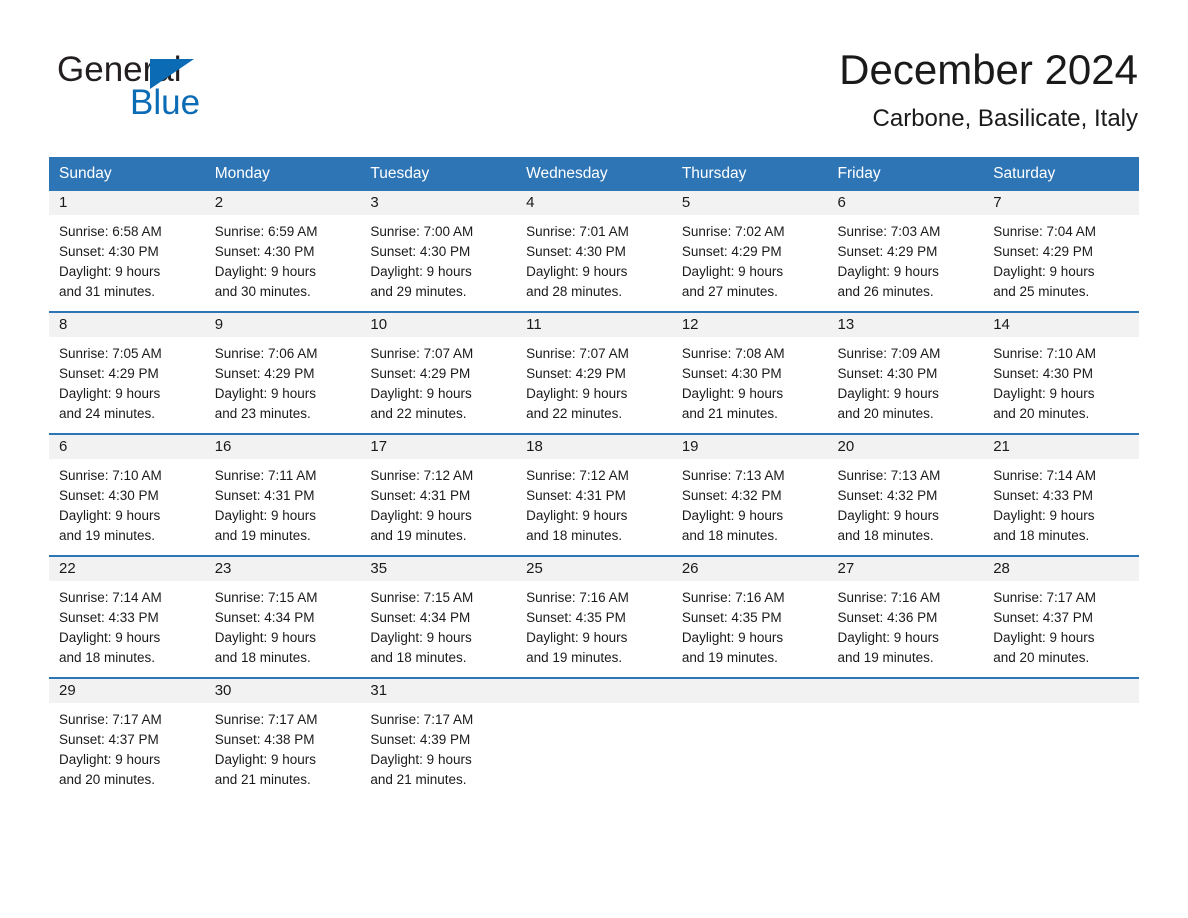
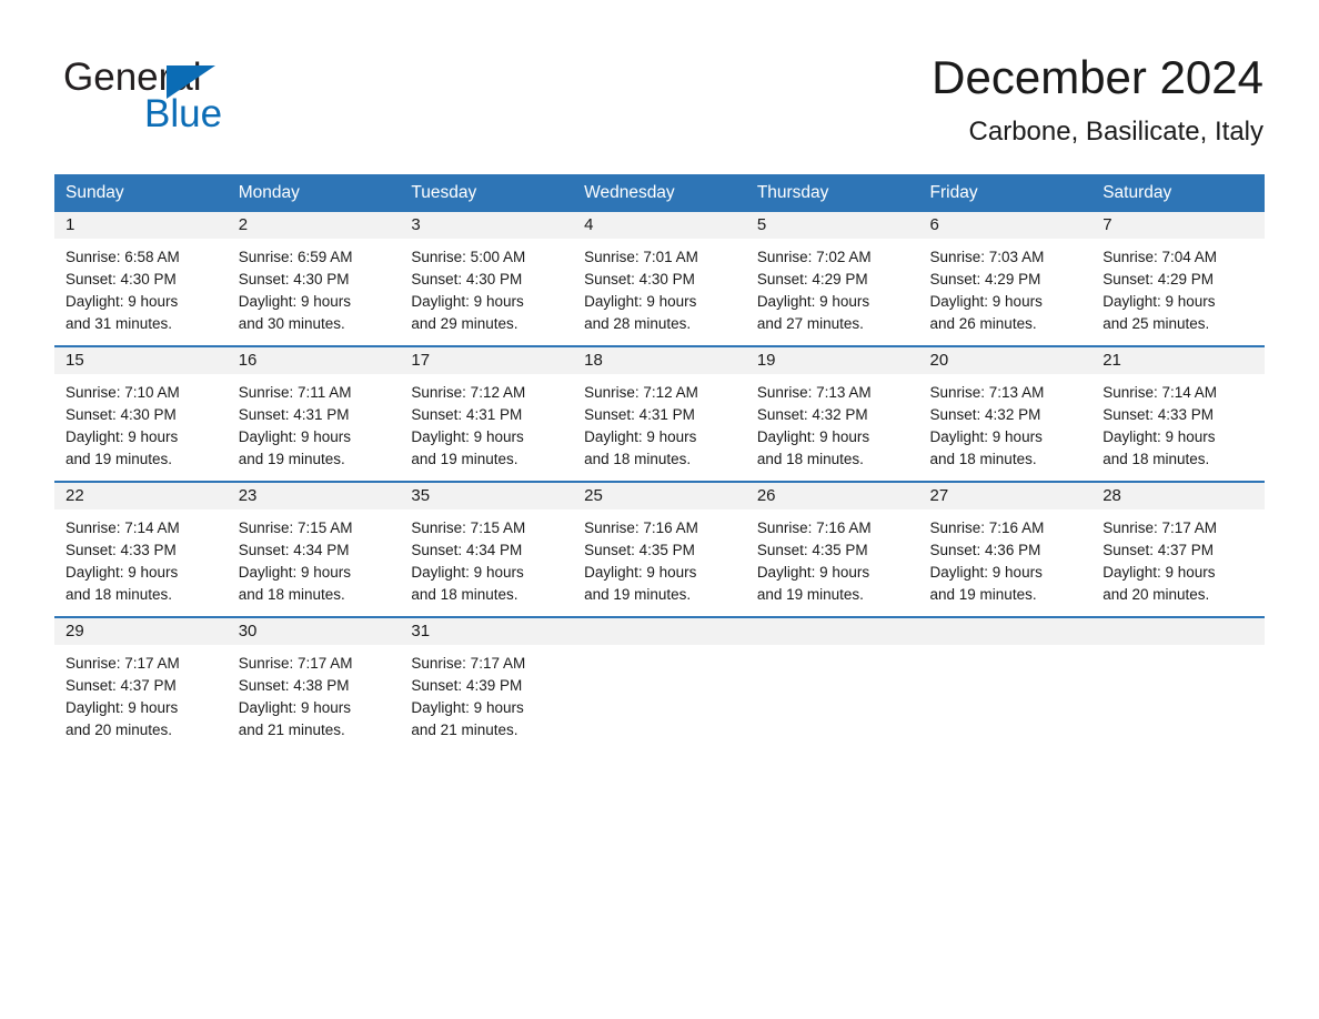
  General
  Blue
  December 2024
  Carbone, Basilicate, Italy
  Sunday	Monday	Tuesday	Wednesday	Thursday	Friday	Saturday
- 1Sunrise: 6:58 AMSunset: 4:30 PMDaylight: 9 hoursand 31 minutes.	2Sunrise: 6:59 AMSunset: 4:30 PMDaylight: 9 hoursand 30 minutes.	3Sunrise: 7:00 AMSunset: 4:30 PMDaylight: 9 hoursand 29 minutes.	4Sunrise: 7:01 AMSunset: 4:30 PMDaylight: 9 hoursand 28 minutes.	5Sunrise: 7:02 AMSunset: 4:29 PMDaylight: 9 hoursand 27 minutes.	6Sunrise: 7:03 AMSunset: 4:29 PMDaylight: 9 hoursand 26 minutes.	7Sunrise: 7:04 AMSunset: 4:29 PMDaylight: 9 hoursand 25 minutes.
+ 1Sunrise: 6:58 AMSunset: 4:30 PMDaylight: 9 hoursand 31 minutes.	2Sunrise: 6:59 AMSunset: 4:30 PMDaylight: 9 hoursand 30 minutes.	3Sunrise: 5:00 AMSunset: 4:30 PMDaylight: 9 hoursand 29 minutes.	4Sunrise: 7:01 AMSunset: 4:30 PMDaylight: 9 hoursand 28 minutes.	5Sunrise: 7:02 AMSunset: 4:29 PMDaylight: 9 hoursand 27 minutes.	6Sunrise: 7:03 AMSunset: 4:29 PMDaylight: 9 hoursand 26 minutes.	7Sunrise: 7:04 AMSunset: 4:29 PMDaylight: 9 hoursand 25 minutes.
- 8Sunrise: 7:05 AMSunset: 4:29 PMDaylight: 9 hoursand 24 minutes.	9Sunrise: 7:06 AMSunset: 4:29 PMDaylight: 9 hoursand 23 minutes.	10Sunrise: 7:07 AMSunset: 4:29 PMDaylight: 9 hoursand 22 minutes.	11Sunrise: 7:07 AMSunset: 4:29 PMDaylight: 9 hoursand 22 minutes.	12Sunrise: 7:08 AMSunset: 4:30 PMDaylight: 9 hoursand 21 minutes.	13Sunrise: 7:09 AMSunset: 4:30 PMDaylight: 9 hoursand 20 minutes.	14Sunrise: 7:10 AMSunset: 4:30 PMDaylight: 9 hoursand 20 minutes.
- 6Sunrise: 7:10 AMSunset: 4:30 PMDaylight: 9 hoursand 19 minutes.	16Sunrise: 7:11 AMSunset: 4:31 PMDaylight: 9 hoursand 19 minutes.	17Sunrise: 7:12 AMSunset: 4:31 PMDaylight: 9 hoursand 19 minutes.	18Sunrise: 7:12 AMSunset: 4:31 PMDaylight: 9 hoursand 18 minutes.	19Sunrise: 7:13 AMSunset: 4:32 PMDaylight: 9 hoursand 18 minutes.	20Sunrise: 7:13 AMSunset: 4:32 PMDaylight: 9 hoursand 18 minutes.	21Sunrise: 7:14 AMSunset: 4:33 PMDaylight: 9 hoursand 18 minutes.
+ 15Sunrise: 7:10 AMSunset: 4:30 PMDaylight: 9 hoursand 19 minutes.	16Sunrise: 7:11 AMSunset: 4:31 PMDaylight: 9 hoursand 19 minutes.	17Sunrise: 7:12 AMSunset: 4:31 PMDaylight: 9 hoursand 19 minutes.	18Sunrise: 7:12 AMSunset: 4:31 PMDaylight: 9 hoursand 18 minutes.	19Sunrise: 7:13 AMSunset: 4:32 PMDaylight: 9 hoursand 18 minutes.	20Sunrise: 7:13 AMSunset: 4:32 PMDaylight: 9 hoursand 18 minutes.	21Sunrise: 7:14 AMSunset: 4:33 PMDaylight: 9 hoursand 18 minutes.
  22Sunrise: 7:14 AMSunset: 4:33 PMDaylight: 9 hoursand 18 minutes.	23Sunrise: 7:15 AMSunset: 4:34 PMDaylight: 9 hoursand 18 minutes.	35Sunrise: 7:15 AMSunset: 4:34 PMDaylight: 9 hoursand 18 minutes.	25Sunrise: 7:16 AMSunset: 4:35 PMDaylight: 9 hoursand 19 minutes.	26Sunrise: 7:16 AMSunset: 4:35 PMDaylight: 9 hoursand 19 minutes.	27Sunrise: 7:16 AMSunset: 4:36 PMDaylight: 9 hoursand 19 minutes.	28Sunrise: 7:17 AMSunset: 4:37 PMDaylight: 9 hoursand 20 minutes.
  29Sunrise: 7:17 AMSunset: 4:37 PMDaylight: 9 hoursand 20 minutes.	30Sunrise: 7:17 AMSunset: 4:38 PMDaylight: 9 hoursand 21 minutes.	31Sunrise: 7:17 AMSunset: 4:39 PMDaylight: 9 hoursand 21 minutes.
